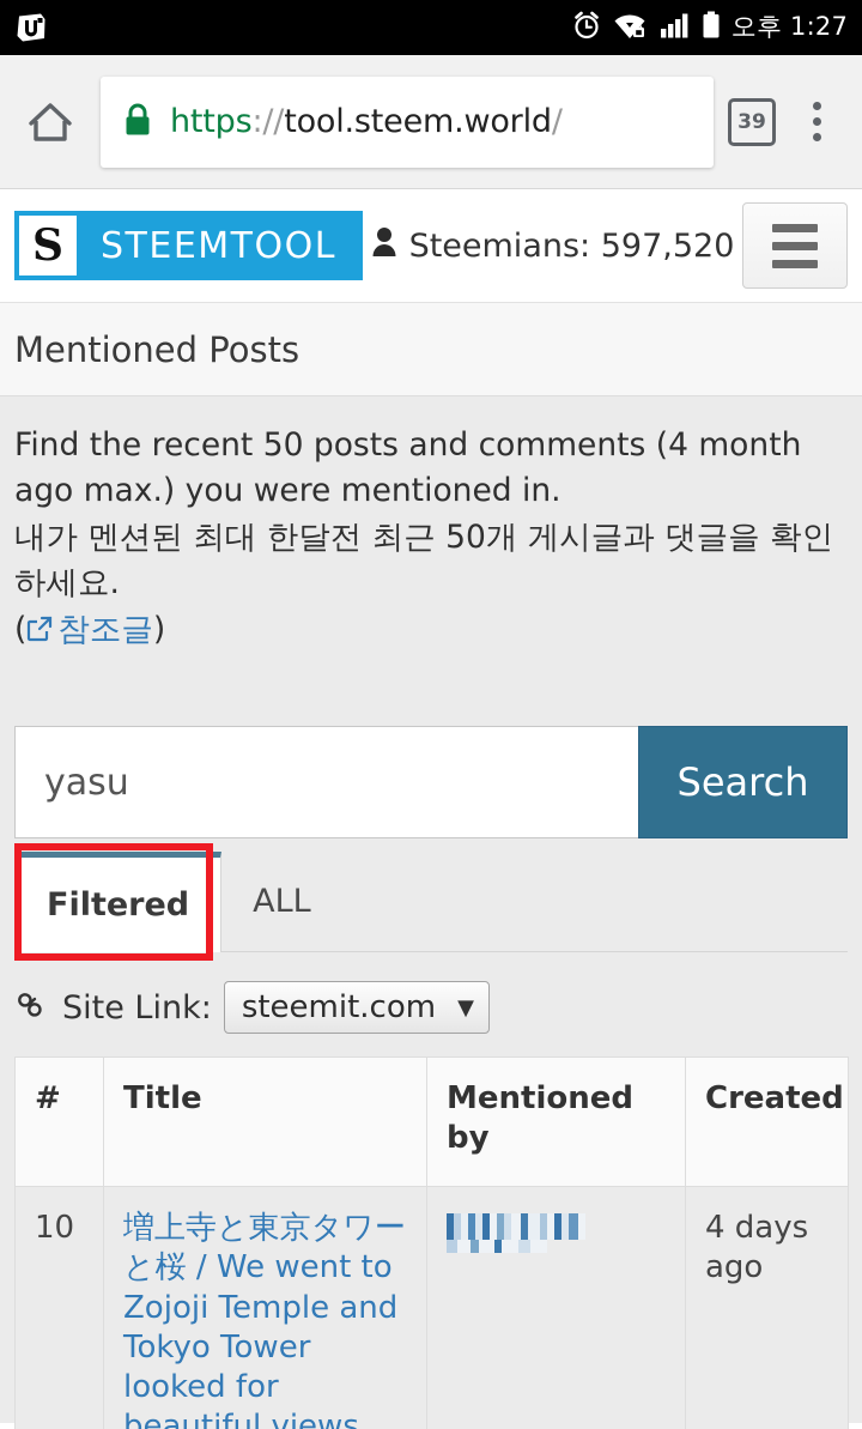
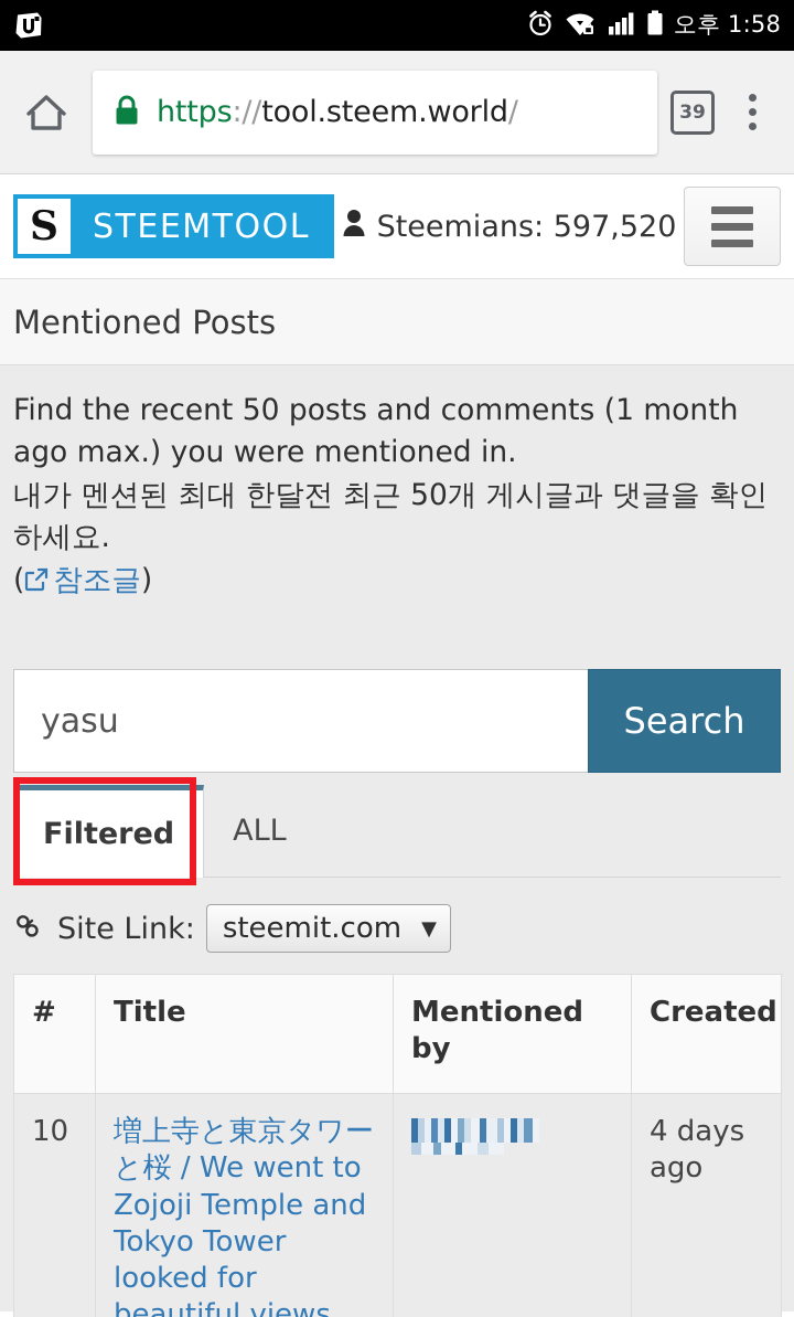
- 오후 1:27
+ 오후 1:58
  https://tool.steem.world/
  39
  S
  STEEMTOOL
  Steemians: 597,520
  Mentioned Posts
- Find the recent 50 posts and comments (4 month ago max.) you were mentioned in.
+ Find the recent 50 posts and comments (1 month ago max.) you were mentioned in.
  내가 멘션된 최대 한달전 최근 50개 게시글과 댓글을 확인하세요.
  ( 참조글)
  yasu
  Search
  Filtered
  ALL
  Site Link:
  steemit.com
  ▼
  #	Title	Mentioned by	Created
  10	増上寺と東京タワーと桜 / We went to Zojoji Temple and Tokyo Tower looked for beautiful views		4 days ago
